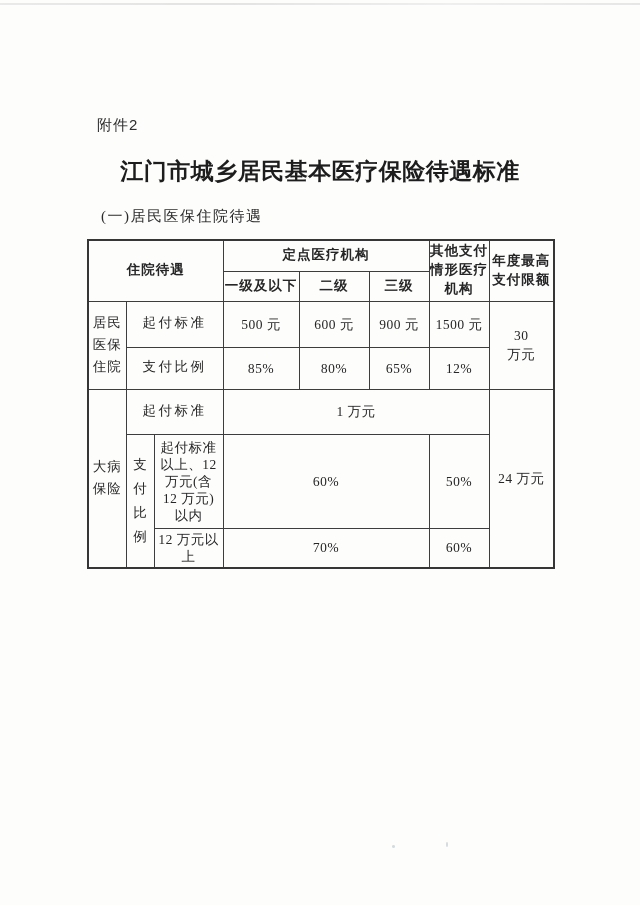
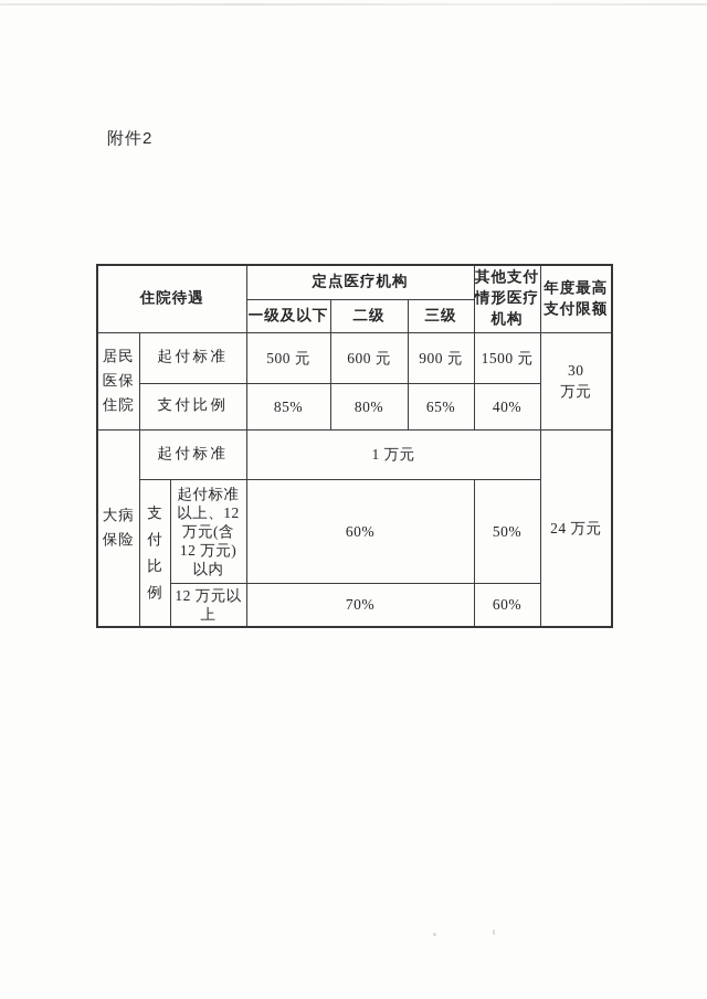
  附件2
- 江门市城乡居民基本医疗保险待遇标准
- (一)居民医保住院待遇
  住院待遇	定点医疗机构	其他支付 情形医疗 机构	年度最高 支付限额
  一级及以下	二级	三级
  居民 医保 住院	起付标准	500 元	600 元	900 元	1500 元	30 万元
- 支付比例	85%	80%	65%	12%
+ 支付比例	85%	80%	65%	40%
  大病 保险	起付标准	1 万元	24 万元
  支 付 比 例	起付标准 以上、12 万元(含 12 万元) 以内	60%	50%
  12 万元以 上	70%	60%
